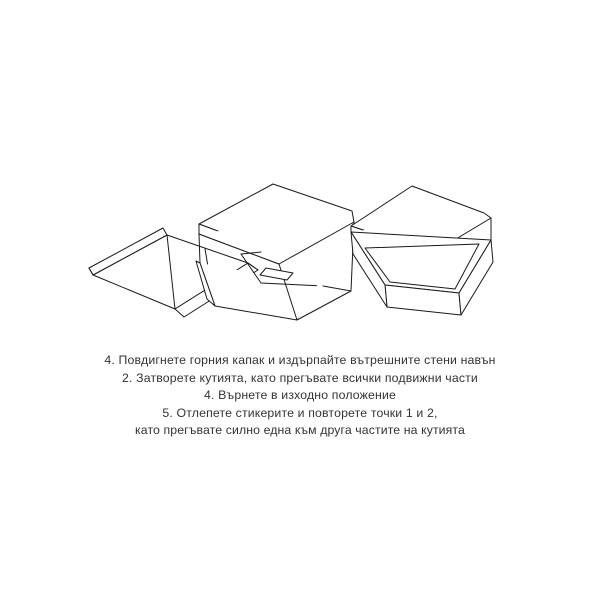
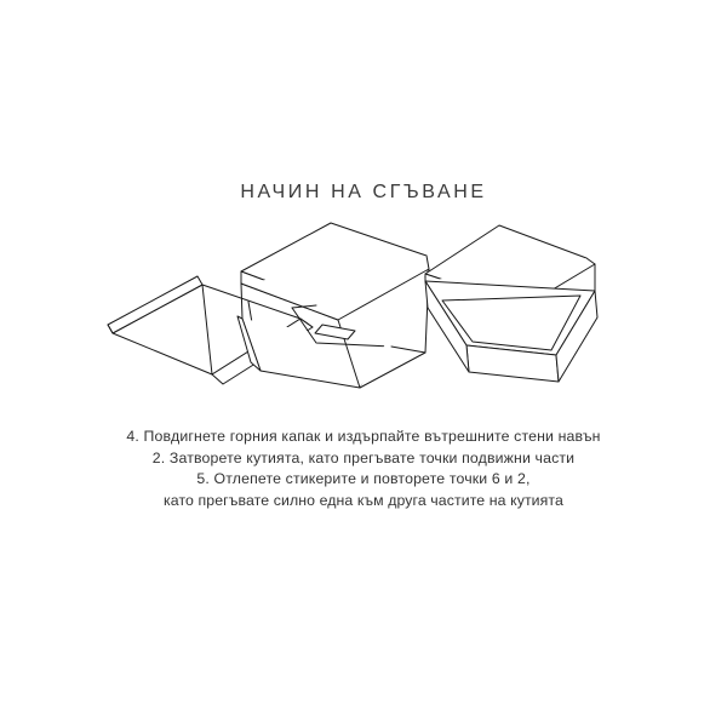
+ НАЧИН НА СГЪВАНЕ
  4. Повдигнете горния капак и издърпайте вътрешните стени навън
- 2. Затворете кутията, като прегъвате всички подвижни части
+ 2. Затворете кутията, като прегъвате точки подвижни части
- 4. Върнете в изходно положение
- 5. Отлепете стикерите и повторете точки 1 и 2,
+ 5. Отлепете стикерите и повторете точки 6 и 2,
  като прегъвате силно една към друга частите на кутията
